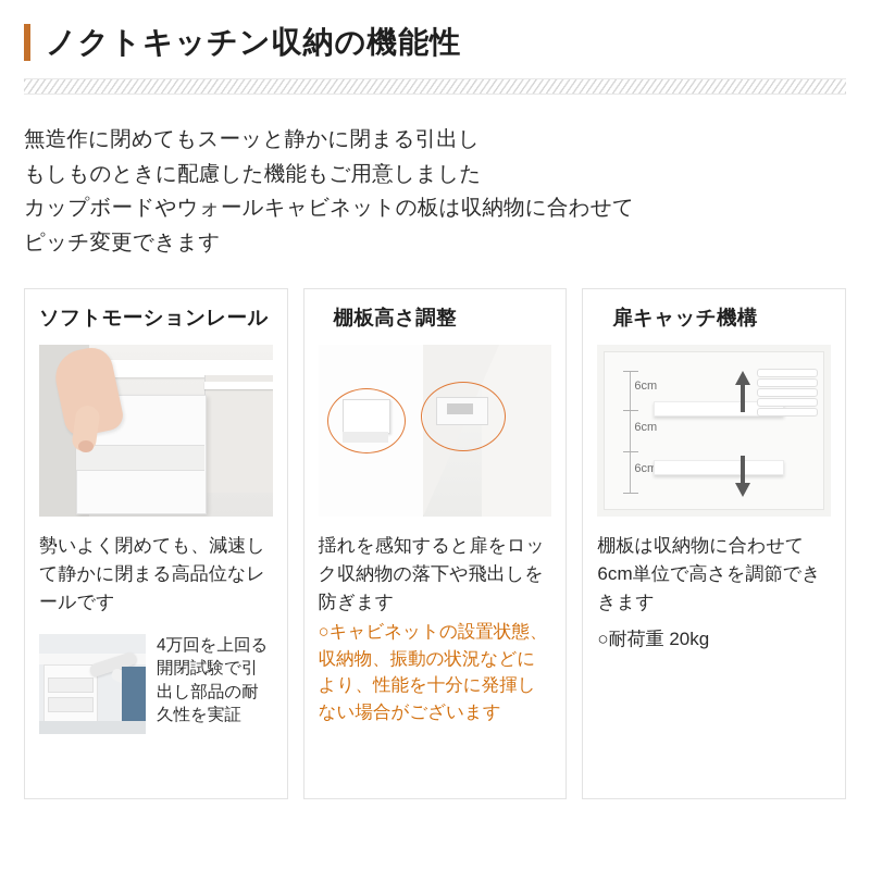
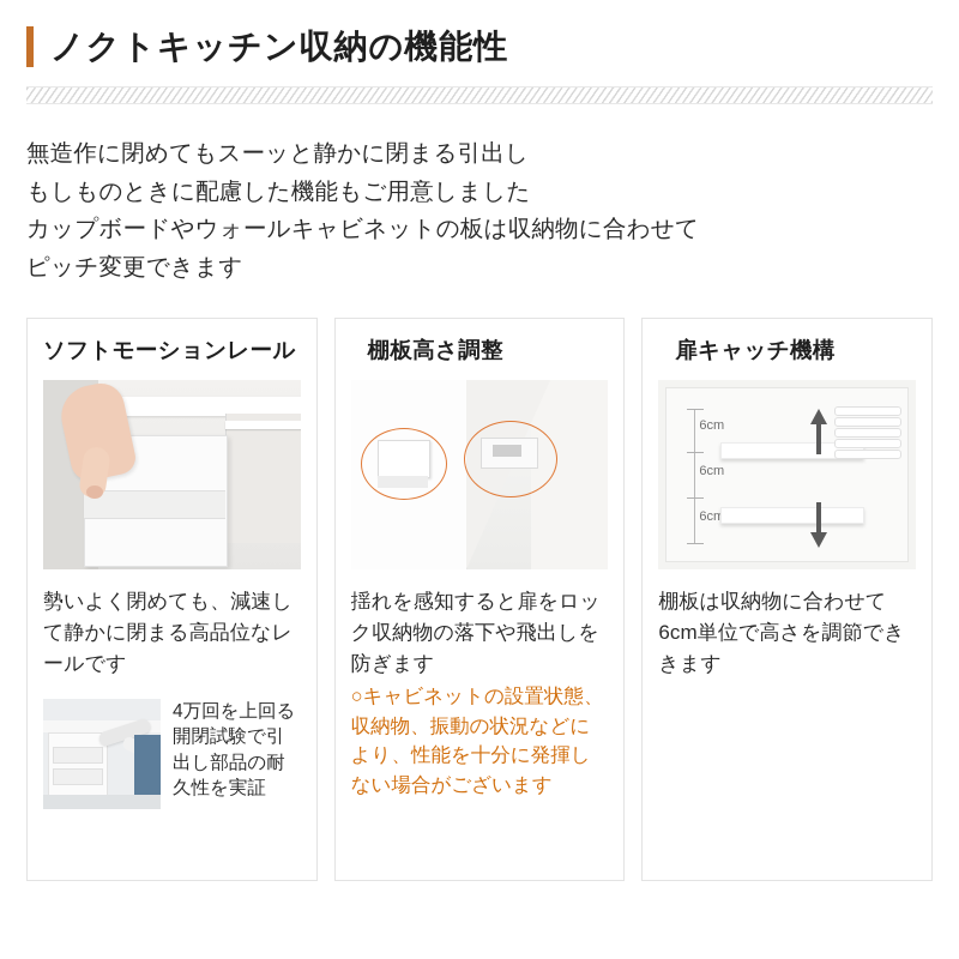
  ノクトキッチン収納の機能性
  無造作に閉めてもスーッと静かに閉まる引出し
  もしものときに配慮した機能もご用意しました
  カップボードやウォールキャビネットの板は収納物に合わせて
  ピッチ変更できます
  ソフトモーションレール
  勢いよく閉めても、減速して静かに閉まる高品位なレールです
  4万回を上回る開閉試験で引出し部品の耐久性を実証
  棚板高さ調整
  揺れを感知すると扉をロック収納物の落下や飛出しを防ぎます
  ○キャビネットの設置状態、収納物、振動の状況などにより、性能を十分に発揮しない場合がございます
  扉キャッチ機構
  6cm
  6cm
  6cm
  棚板は収納物に合わせて6cm単位で高さを調節でききます
- ○耐荷重 20kg
